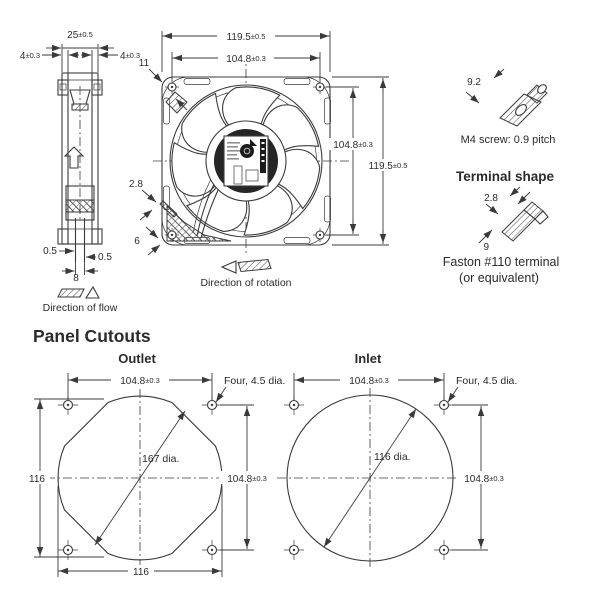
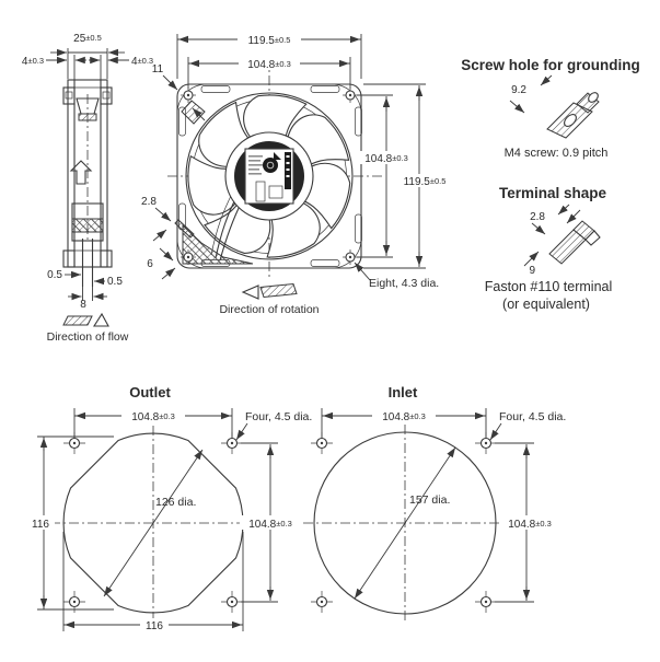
  25±0.5
  4±0.3
  4±0.3
  0.5
  0.5
  8
  Direction of flow
  119.5±0.5
  104.8±0.3
  11
  2.8
  6
  104.8±0.3
  119.5±0.5
+ Eight, 4.3 dia.
  Direction of rotation
+ Screw hole for grounding
  9.2
  M4 screw: 0.9 pitch
  Terminal shape
  2.8
  9
  Faston #110 terminal
  (or equivalent)
- Panel Cutouts
  Outlet
- 167 dia.
+ 126 dia.
  104.8±0.3
  Four, 4.5 dia.
  116
  104.8±0.3
  116
  Inlet
- 116 dia.
+ 157 dia.
  104.8±0.3
  Four, 4.5 dia.
  104.8±0.3
